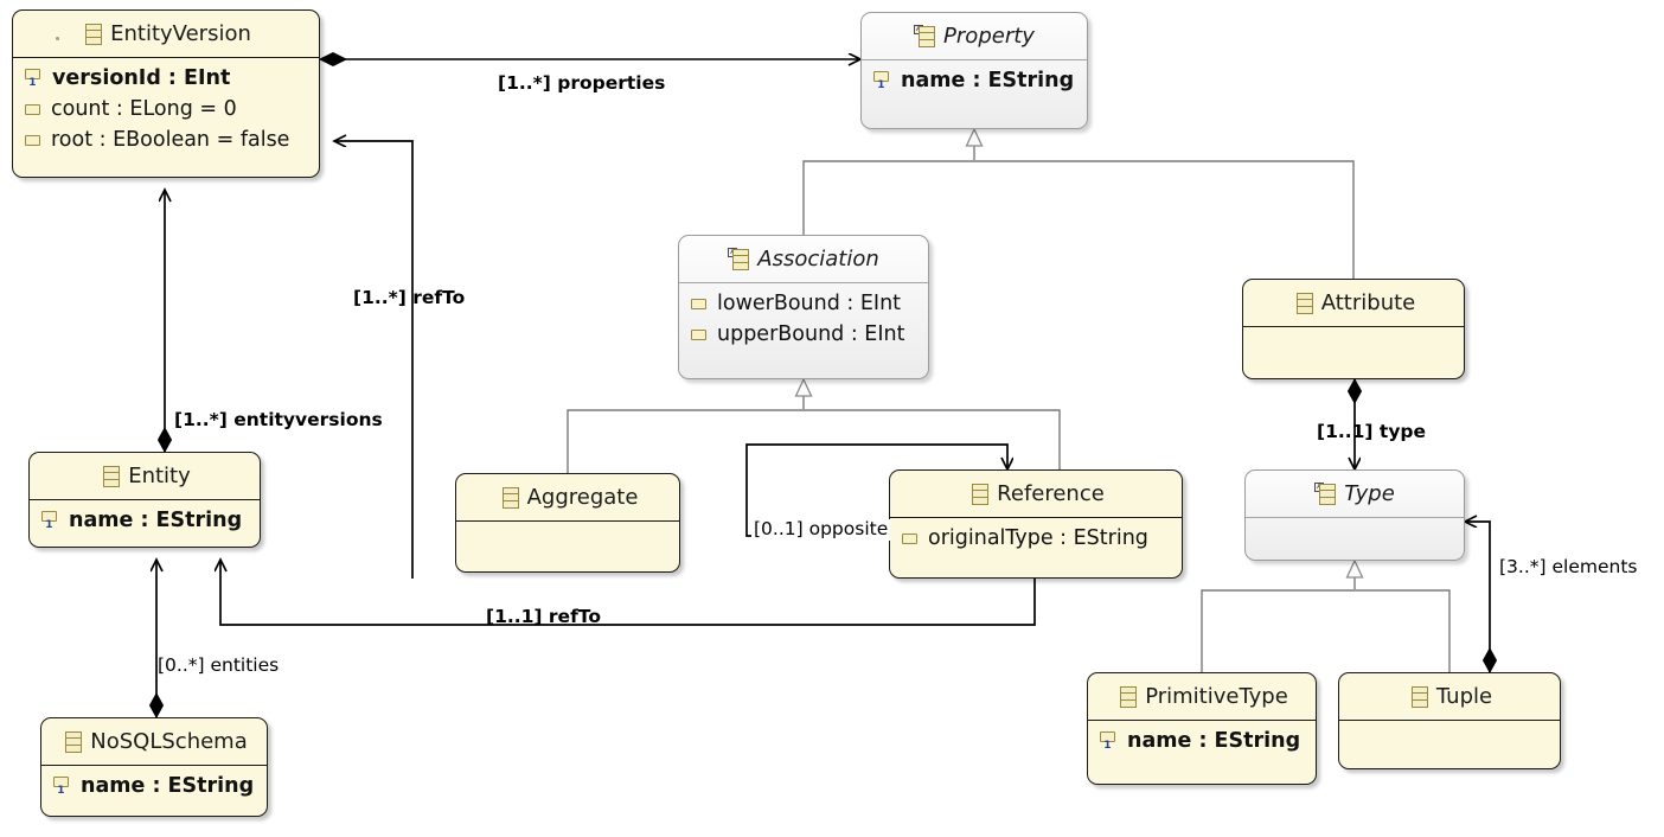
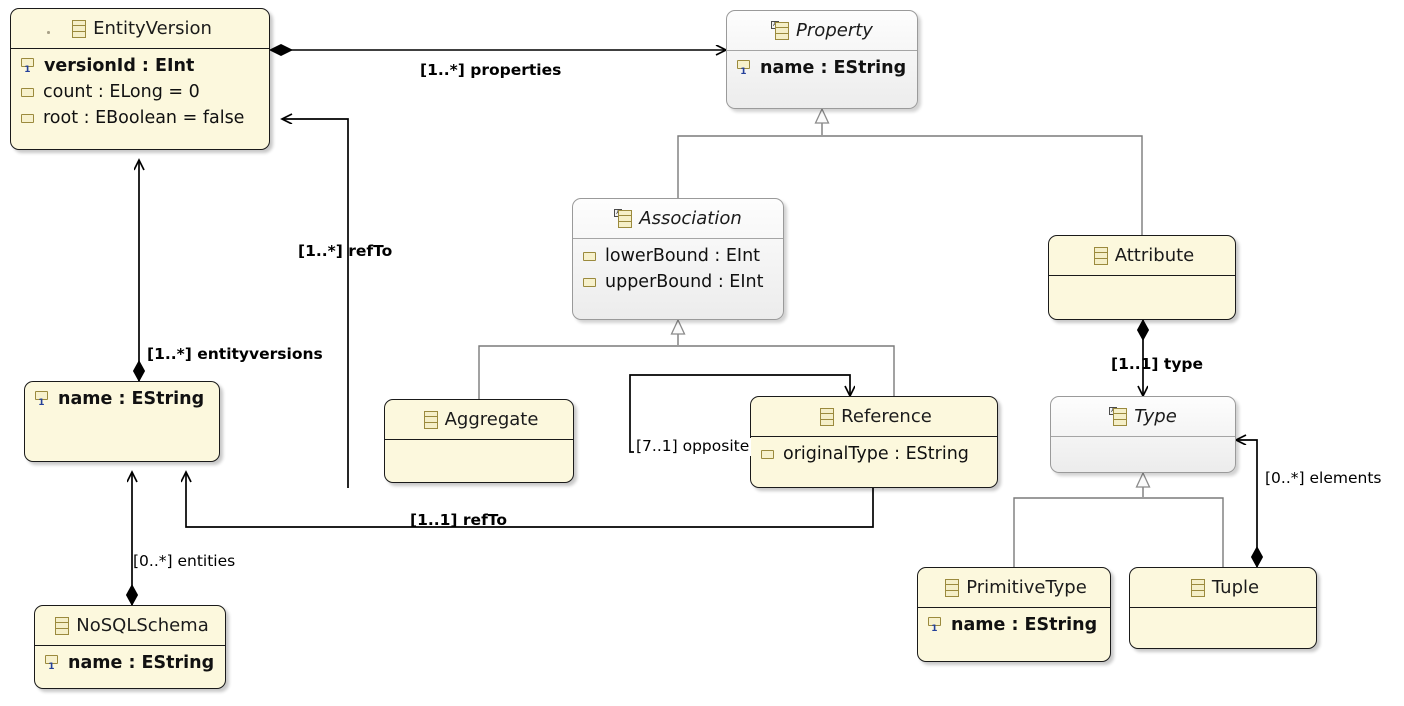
  EntityVersion
  1
  versionId : EInt
  count : ELong = 0
  root : EBoolean = false
  Property
  1
  name : EString
  Association
  lowerBound : EInt
  upperBound : EInt
  Attribute
- Entity
  1
  name : EString
  Aggregate
  Reference
  originalType : EString
  Type
  NoSQLSchema
  1
  name : EString
  PrimitiveType
  1
  name : EString
  Tuple
  [1..*] properties
  [1..*] refTo
  [1..*] entityversions
  [1..1] type
- [3..*] elements
+ [0..*] elements
- [0..1] opposite
+ [7..1] opposite
  [1..1] refTo
  [0..*] entities
